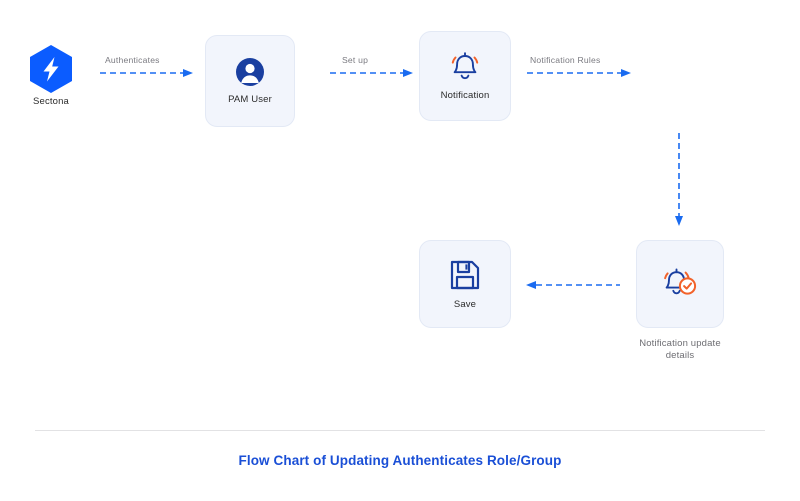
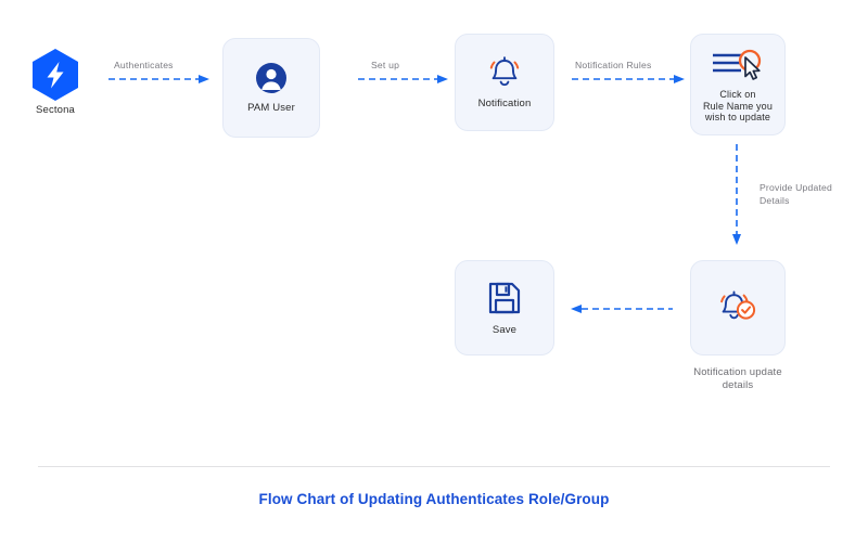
  Sectona
  Authenticates
  PAM User
  Set up
  Notification
  Notification Rules
+ Click on
+ Rule Name you
+ wish to update
+ Provide Updated
+ Details
  Save
  Notification update
  details
  Flow Chart of Updating Authenticates Role/Group
